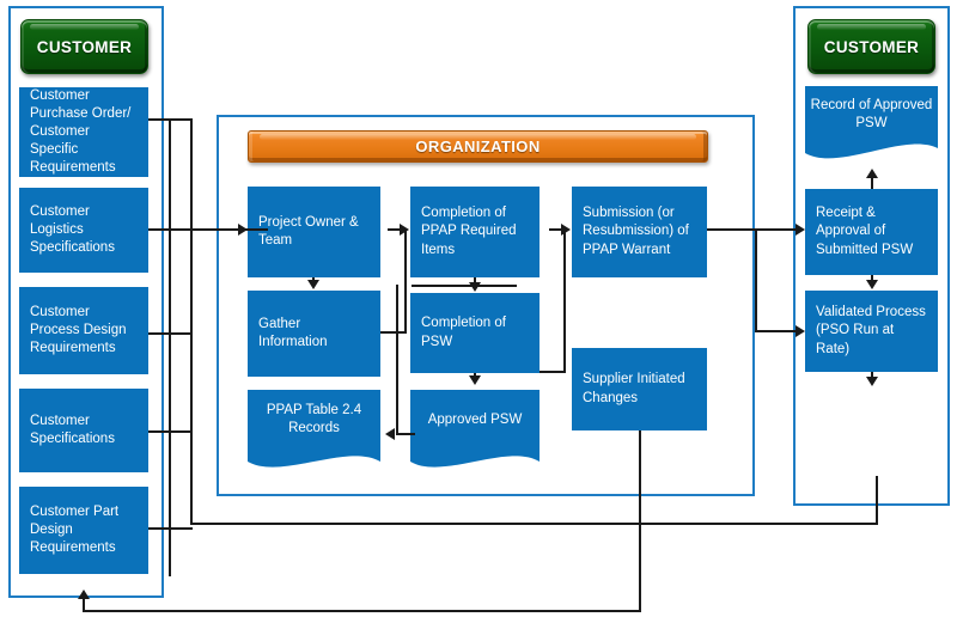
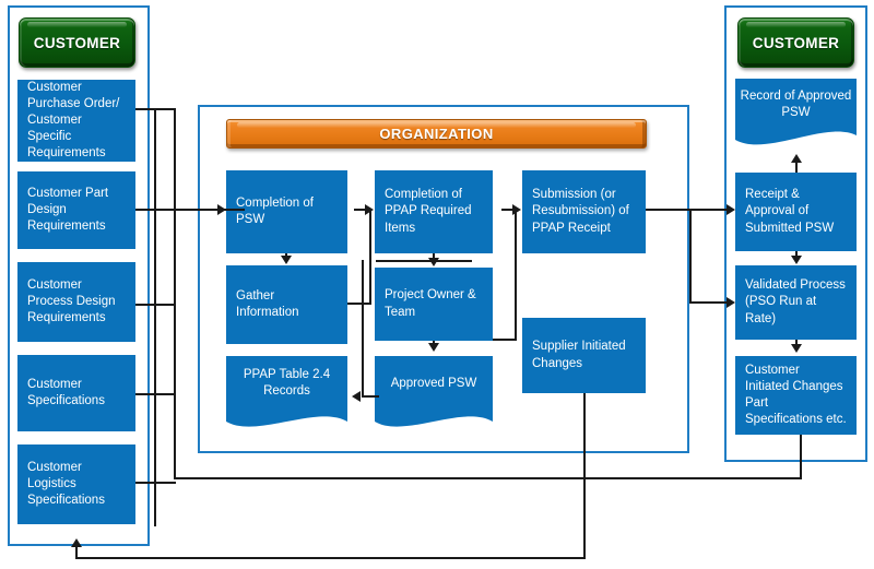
  CUSTOMER
  CUSTOMER
  ORGANIZATION
  Customer Purchase Order/ Customer Specific Requirements
- Customer Logistics Specifications
+ Customer Part Design Requirements
  Customer Process Design Requirements
  Customer Specifications
- Customer Part Design Requirements
+ Customer Logistics Specifications
- Project Owner & Team
+ Completion of PSW
  Gather Information
  PPAP Table 2.4 Records
  Completion of PPAP Required Items
- Completion of PSW
+ Project Owner & Team
  Approved PSW
- Submission (or Resubmission) of PPAP Warrant
+ Submission (or Resubmission) of PPAP Receipt
  Supplier Initiated Changes
  Record of Approved PSW
  Receipt & Approval of Submitted PSW
  Validated Process (PSO Run at Rate)
+ Customer Initiated Changes Part Specifications etc.
